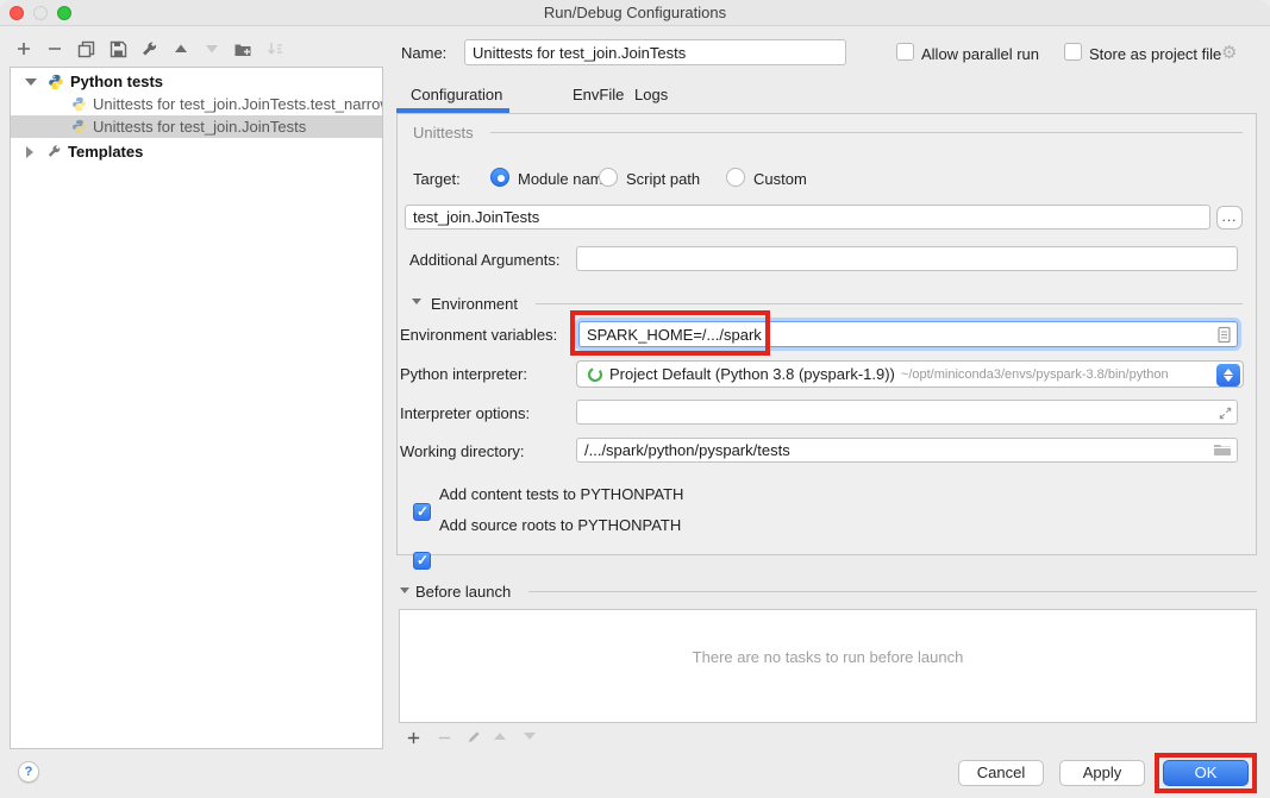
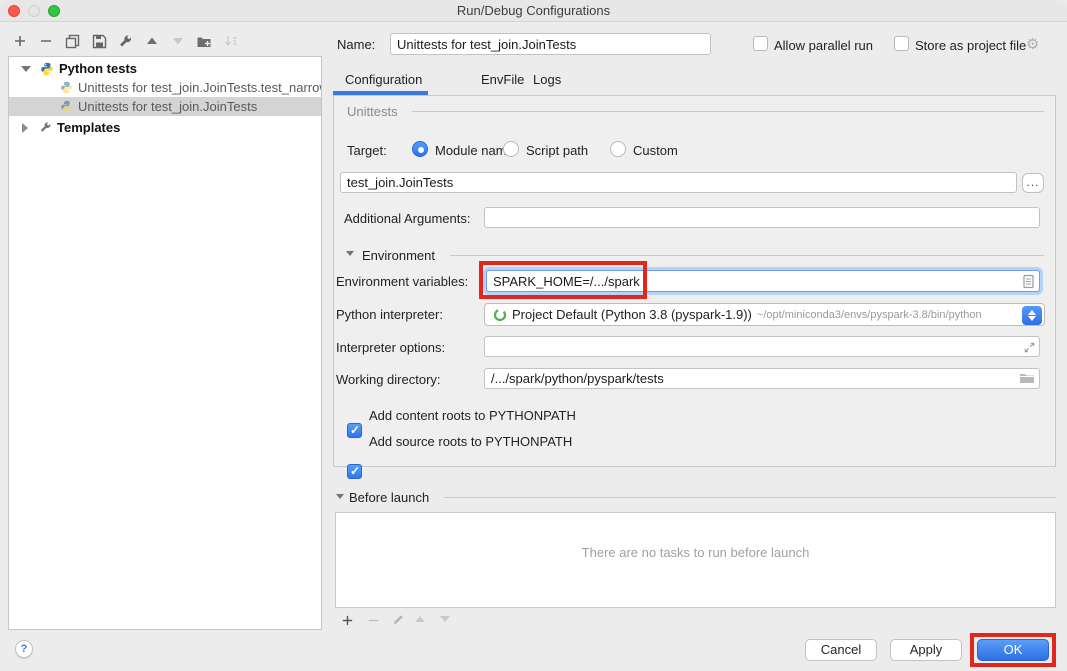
  Run/Debug Configurations
  Python tests
  Unittests for test_join.JoinTests.test_narro
  Unittests for test_join.JoinTests
  Templates
  Name:
  Unittests for test_join.JoinTests
  Allow parallel run
  Store as project file
  ⚙
  Configuration
  EnvFile
  Logs
  Unittests
  Target:
  Module nam
  Script path
  Custom
  test_join.JoinTests
  ...
  Additional Arguments:
  Environment
  Environment variables:
  SPARK_HOME=/.../spark
  Python interpreter:
  Project Default (Python 3.8 (pyspark-1.9))
  ~/opt/miniconda3/envs/pyspark-3.8/bin/python
  Interpreter options:
  Working directory:
  /.../spark/python/pyspark/tests
- Add content tests to PYTHONPATH
+ Add content roots to PYTHONPATH
  Add source roots to PYTHONPATH
  Before launch
  There are no tasks to run before launch
  ?
  Cancel
  Apply
  OK
